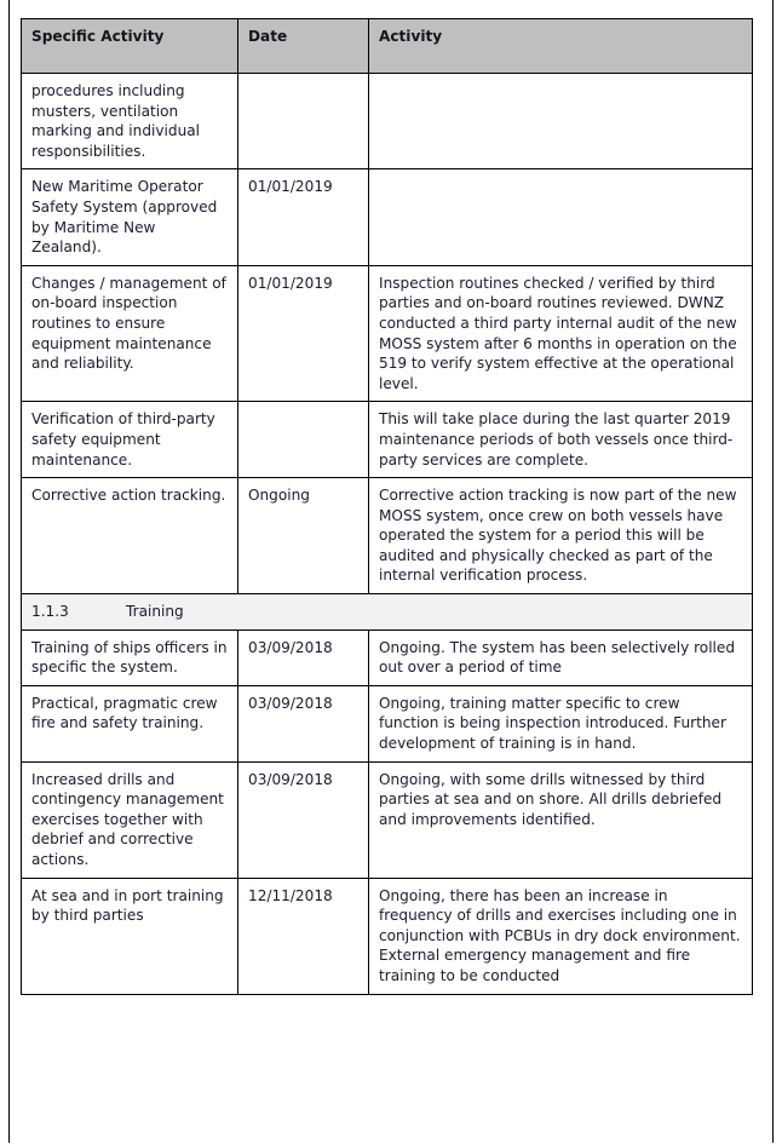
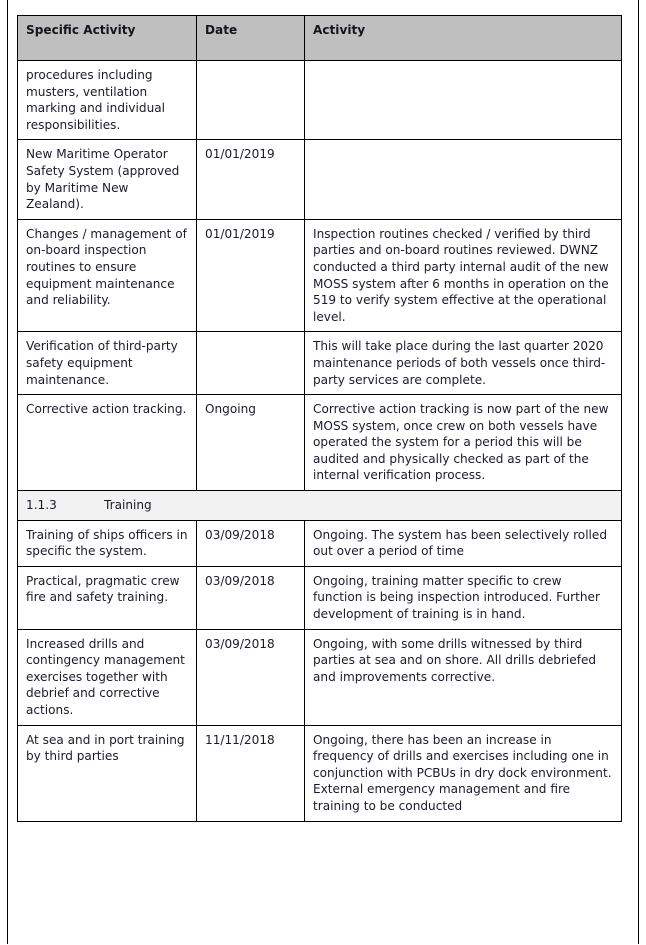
  Specific Activity	Date	Activity
  procedures including musters, ventilation marking and individual responsibilities.
  New Maritime Operator Safety System (approved by Maritime New Zealand).	01/01/2019
  Changes / management of on-board inspection routines to ensure equipment maintenance and reliability.	01/01/2019	Inspection routines checked / verified by third parties and on-board routines reviewed. DWNZ conducted a third party internal audit of the new MOSS system after 6 months in operation on the 519 to verify system effective at the operational level.
- Verification of third-party safety equipment maintenance.		This will take place during the last quarter 2019 maintenance periods of both vessels once third-party services are complete.
+ Verification of third-party safety equipment maintenance.		This will take place during the last quarter 2020 maintenance periods of both vessels once third-party services are complete.
  Corrective action tracking.	Ongoing	Corrective action tracking is now part of the new MOSS system, once crew on both vessels have operated the system for a period this will be audited and physically checked as part of the internal verification process.
  1.1.3 Training
  Training of ships officers in specific the system.	03/09/2018	Ongoing. The system has been selectively rolled out over a period of time
  Practical, pragmatic crew fire and safety training.	03/09/2018	Ongoing, training matter specific to crew function is being inspection introduced. Further development of training is in hand.
- Increased drills and contingency management exercises together with debrief and corrective actions.	03/09/2018	Ongoing, with some drills witnessed by third parties at sea and on shore. All drills debriefed and improvements identified.
+ Increased drills and contingency management exercises together with debrief and corrective actions.	03/09/2018	Ongoing, with some drills witnessed by third parties at sea and on shore. All drills debriefed and improvements corrective.
- At sea and in port training by third parties	12/11/2018	Ongoing, there has been an increase in frequency of drills and exercises including one in conjunction with PCBUs in dry dock environment. External emergency management and fire training to be conducted
+ At sea and in port training by third parties	11/11/2018	Ongoing, there has been an increase in frequency of drills and exercises including one in conjunction with PCBUs in dry dock environment. External emergency management and fire training to be conducted
